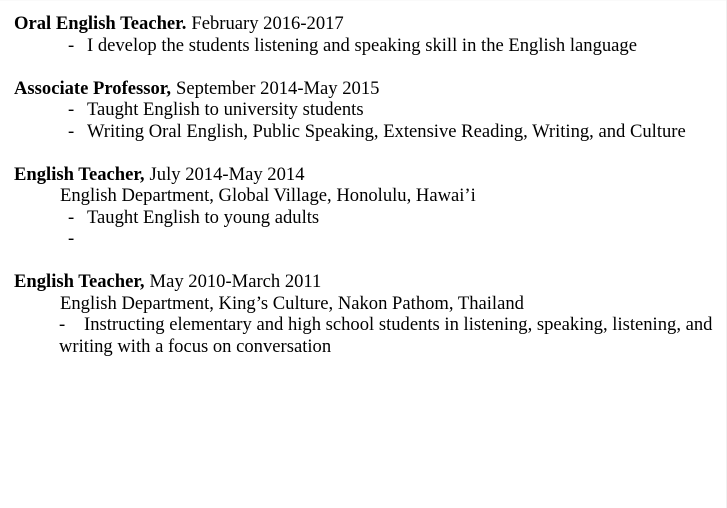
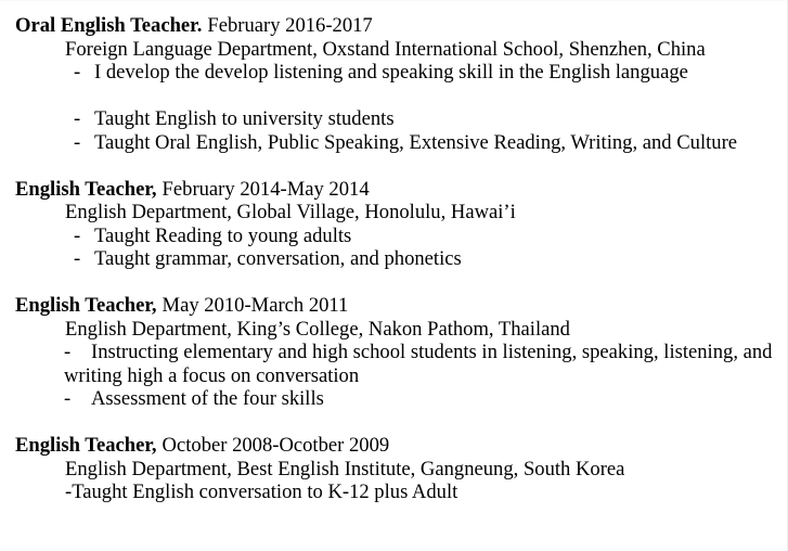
  Oral English Teacher. February 2016-2017
+ Foreign Language Department, Oxstand International School, Shenzhen, China
  -
- I develop the students listening and speaking skill in the English language
+ I develop the develop listening and speaking skill in the English language
- Associate Professor, September 2014-May 2015
  -
  Taught English to university students
  -
- Writing Oral English, Public Speaking, Extensive Reading, Writing, and Culture
+ Taught Oral English, Public Speaking, Extensive Reading, Writing, and Culture
- English Teacher, July 2014-May 2014
+ English Teacher, February 2014-May 2014
  English Department, Global Village, Honolulu, Hawai’i
  -
- Taught English to young adults
+ Taught Reading to young adults
  -
+ Taught grammar, conversation, and phonetics
  English Teacher, May 2010-March 2011
- English Department, King’s Culture, Nakon Pathom, Thailand
+ English Department, King’s College, Nakon Pathom, Thailand
- - Instructing elementary and high school students in listening, speaking, listening, and writing with a focus on conversation
+ - Instructing elementary and high school students in listening, speaking, listening, and writing high a focus on conversation
+ - Assessment of the four skills
+ English Teacher, October 2008-Ocotber 2009
+ English Department, Best English Institute, Gangneung, South Korea
+ -Taught English conversation to K-12 plus Adult
